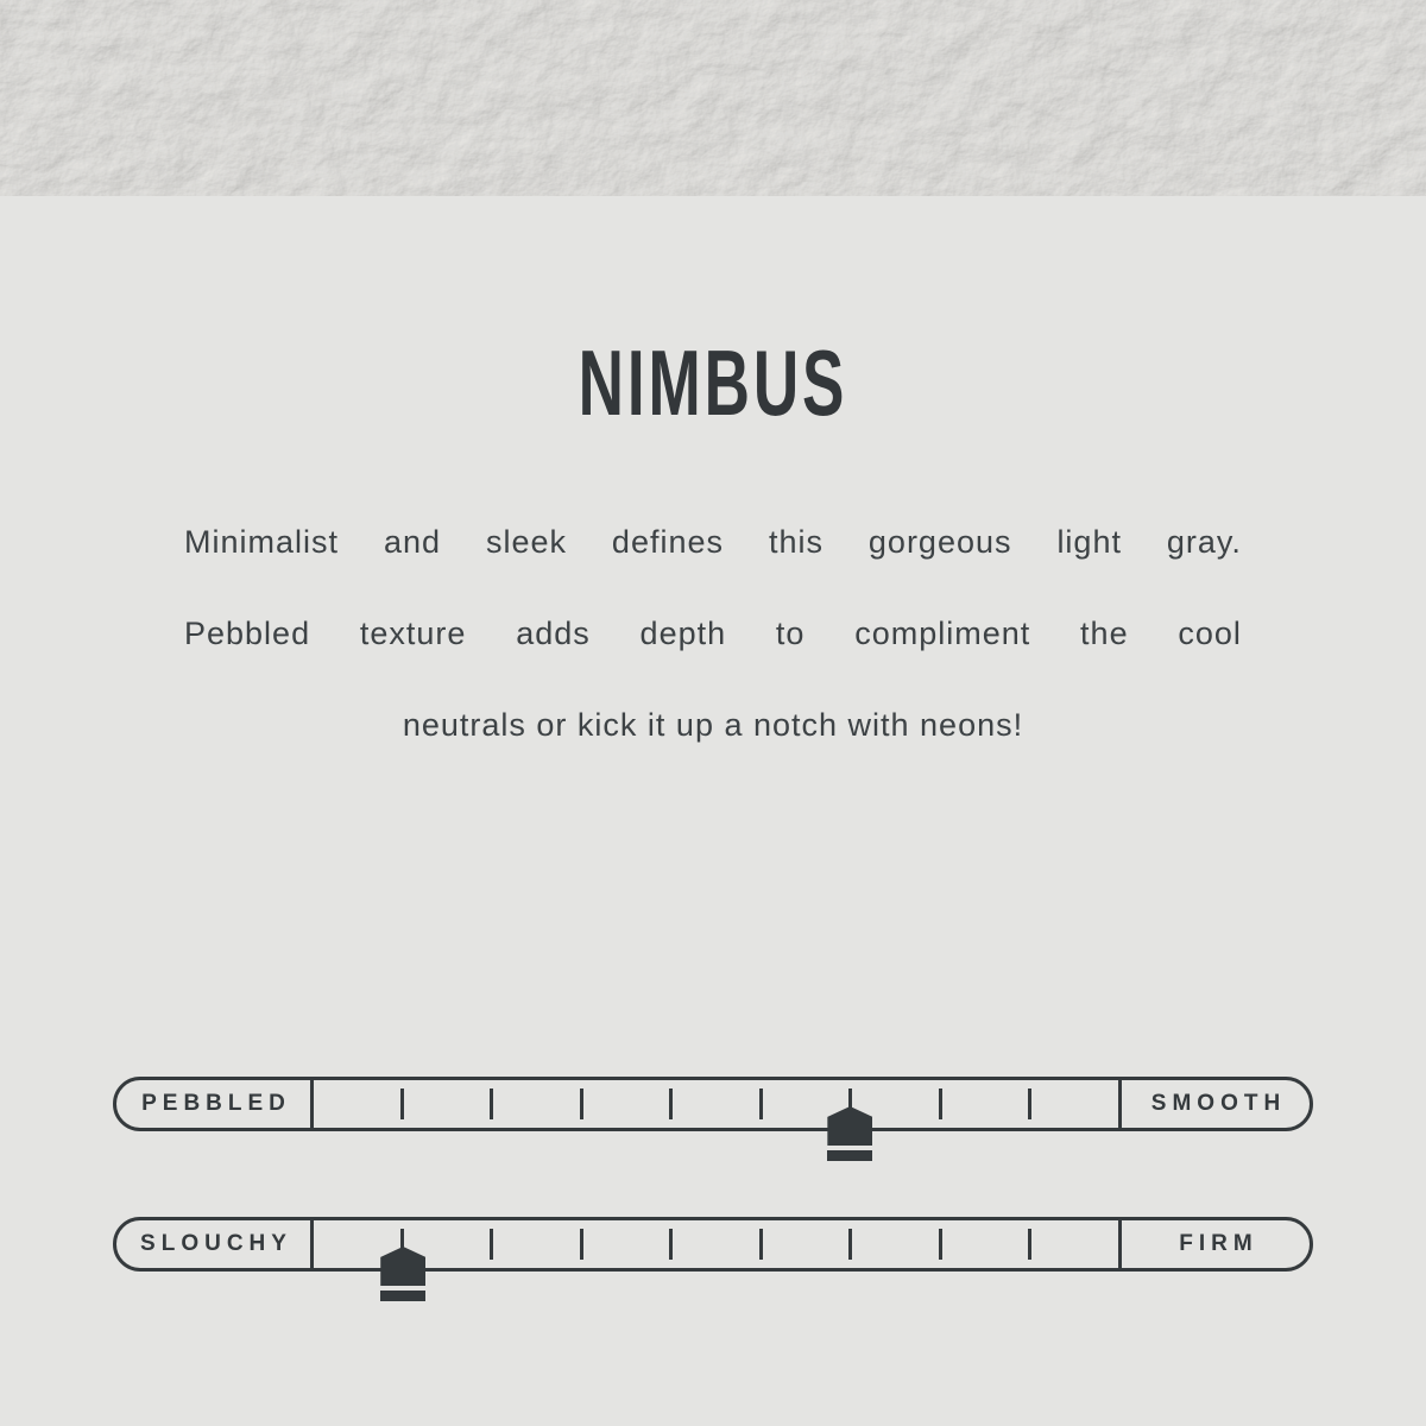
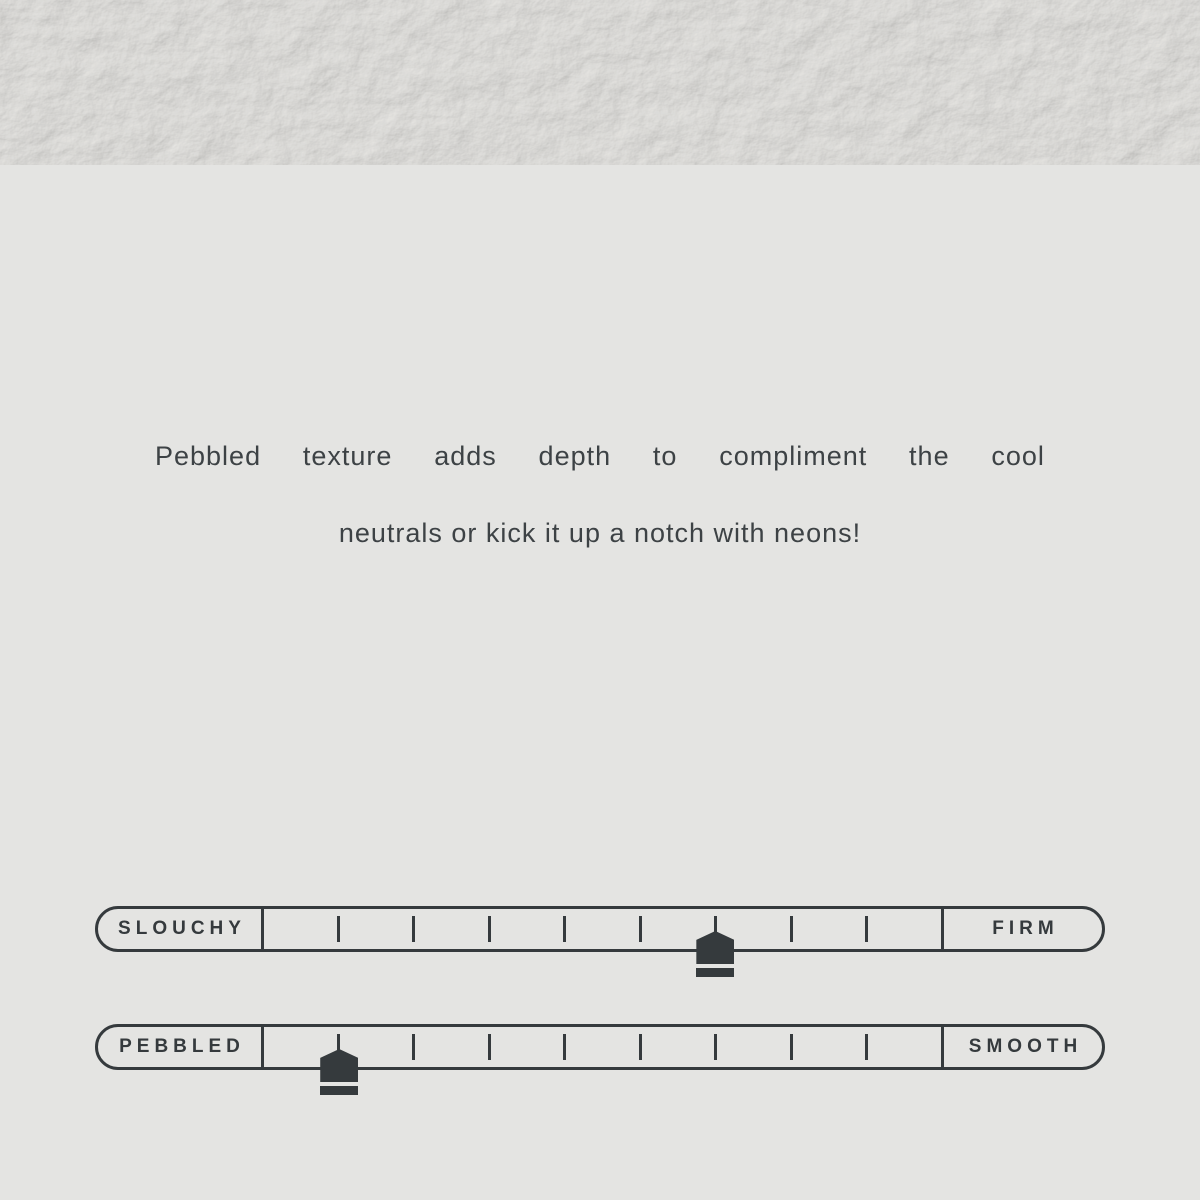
- NIMBUS
- Minimalist
- and
- sleek
- defines
- this
- gorgeous
- light
- gray.
  Pebbled
  texture
  adds
  depth
  to
  compliment
  the
  cool
  neutrals or kick it up a notch with neons!
- PEBBLED
+ SLOUCHY
- SMOOTH
+ FIRM
- SLOUCHY
+ PEBBLED
- FIRM
+ SMOOTH
